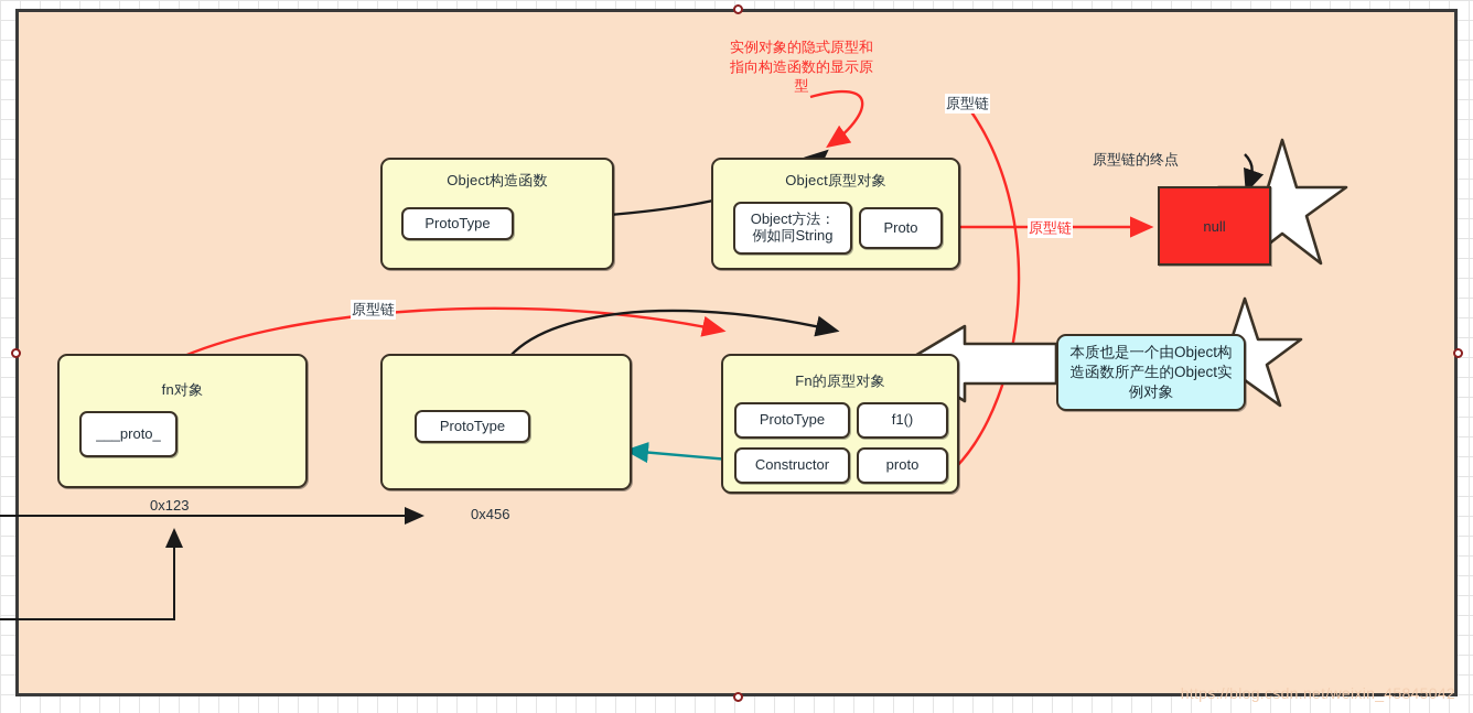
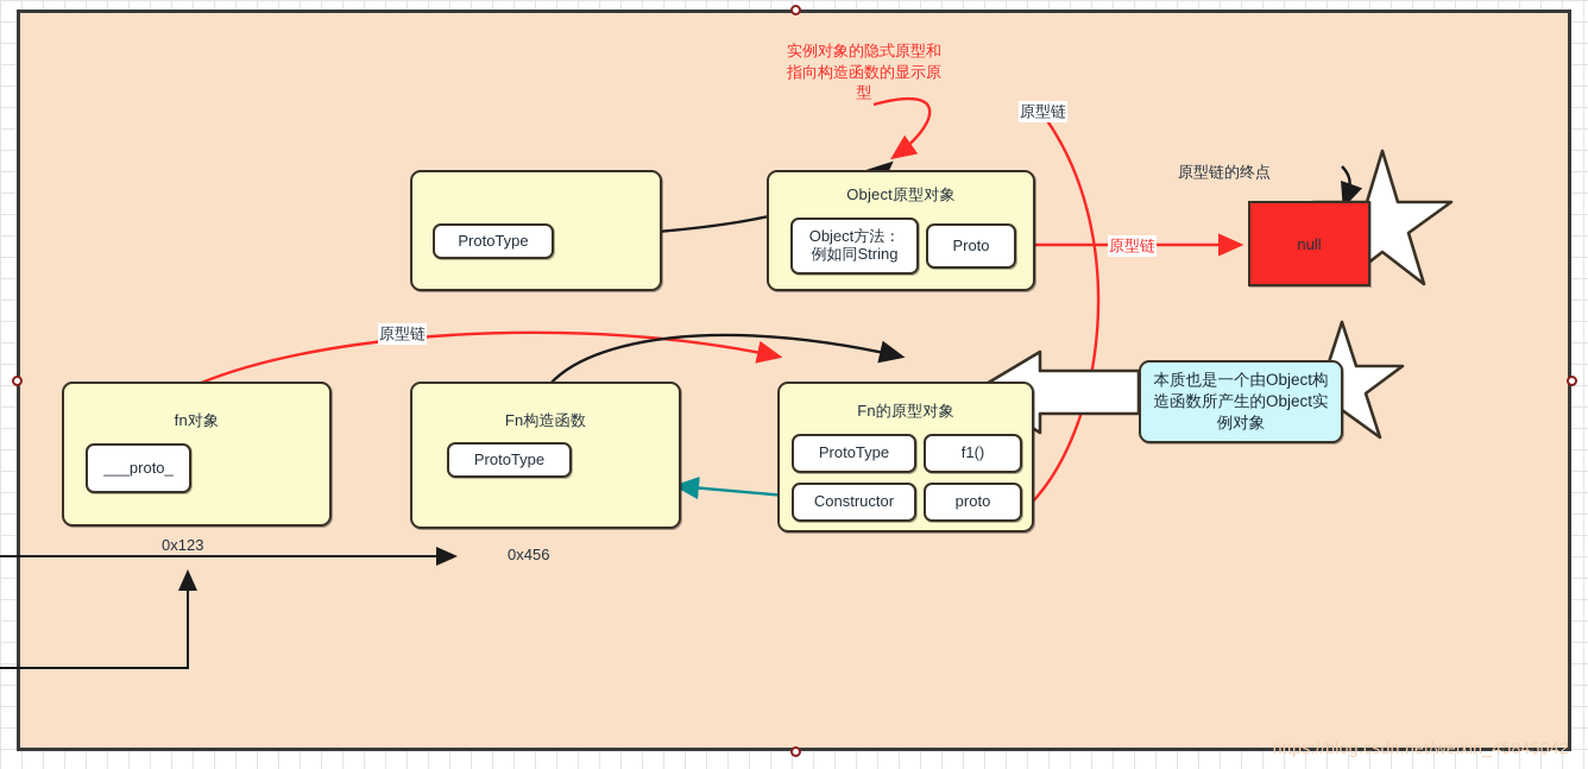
- Object构造函数
  ProtoType
  Object原型对象
  Object方法：
  例如同String
  Proto
  null
  fn对象
  ___proto_
+ Fn构造函数
  ProtoType
  Fn的原型对象
  ProtoType
  f1()
  Constructor
  proto
  本质也是一个由Object构造函数所产生的Object实例对象
  实例对象的隐式原型和指向构造函数的显示原型
  原型链
  原型链
  原型链
  原型链的终点
  0x123
  0x456
  https://blog.csdn.net/weixin_45845042
